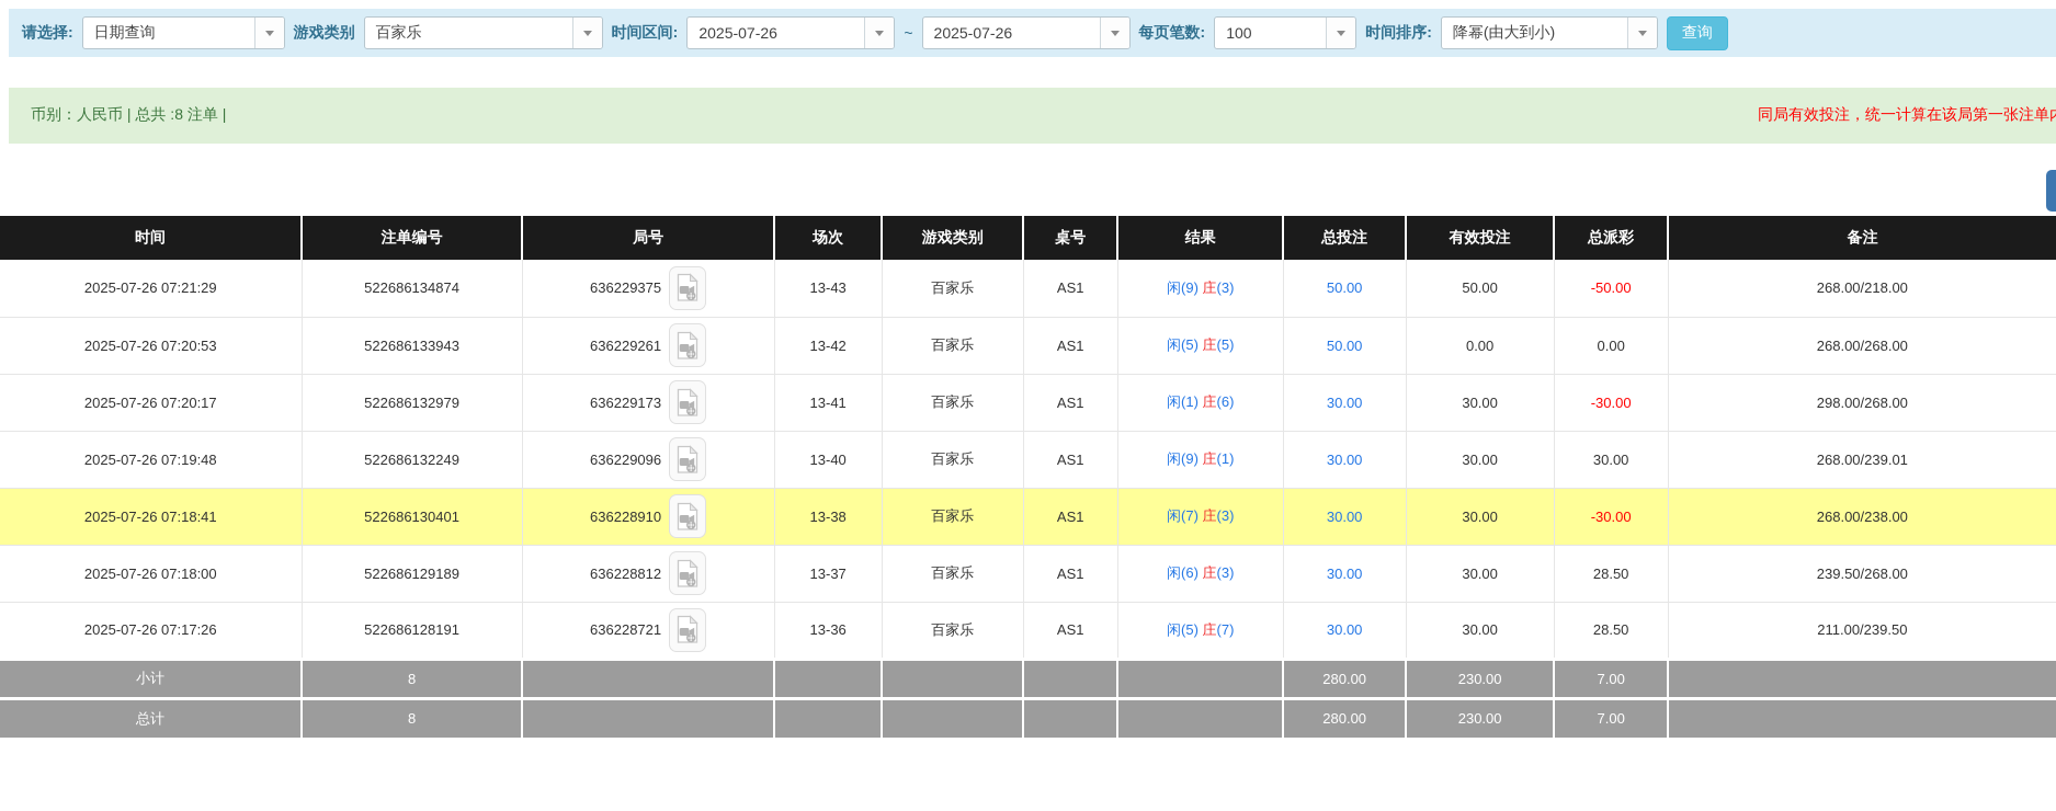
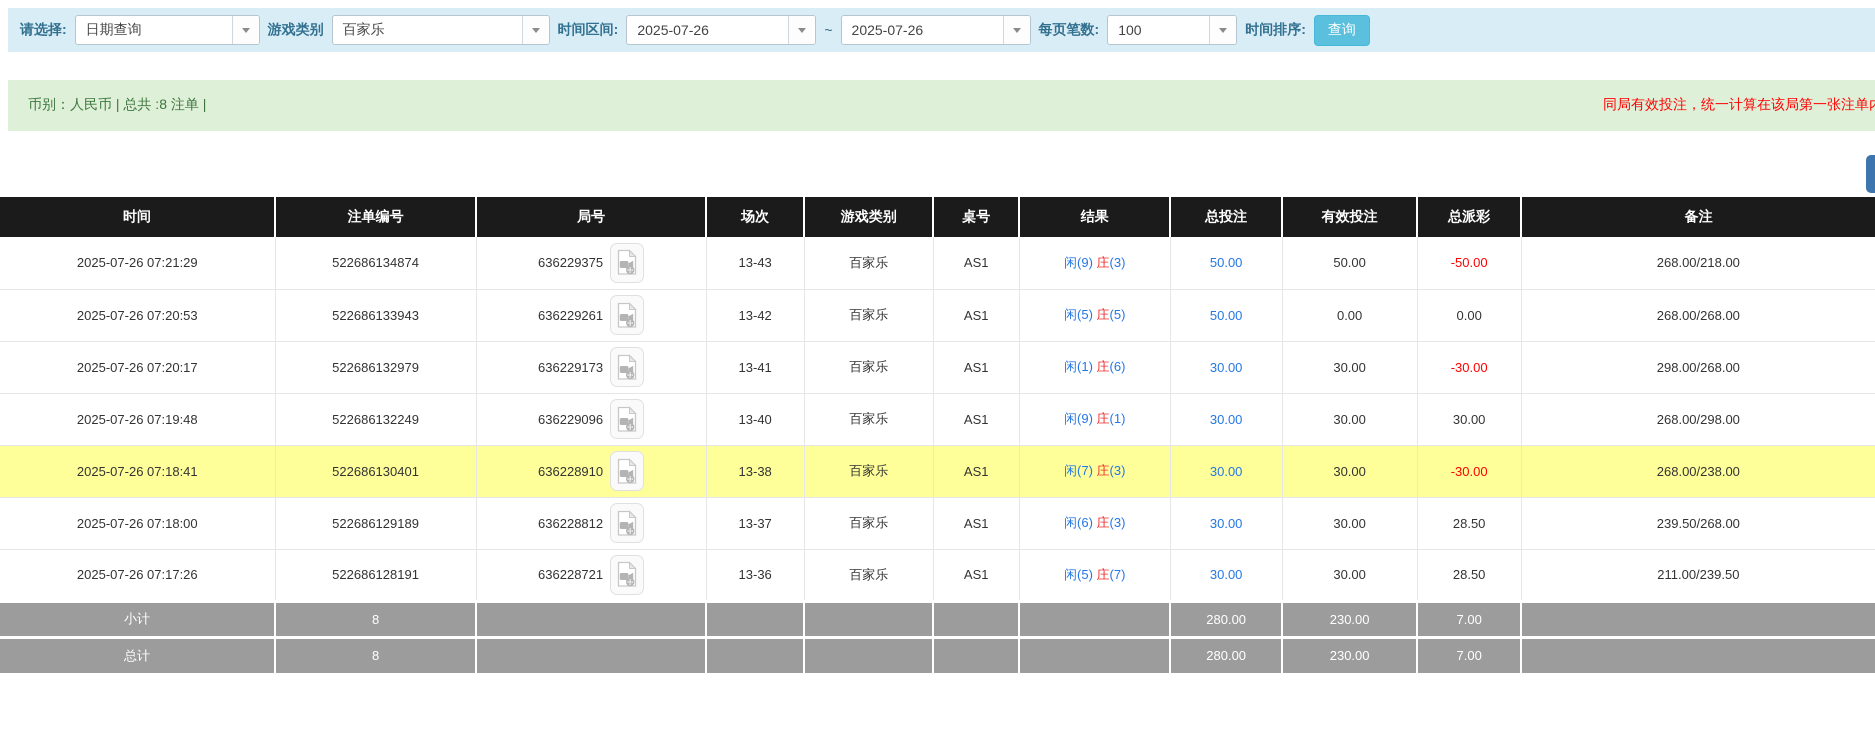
  请选择:
  日期查询
  游戏类别
  百家乐
  时间区间:
  2025-07-26
  ~
  2025-07-26
  每页笔数:
  100
  时间排序:
- 降幂(由大到小)
  查询
  币别：人民币 | 总共 :8 注单 |
  同局有效投注，统一计算在该局第一张注单
  时间	注单编号	局号	场次	游戏类别	桌号	结果	总投注	有效投注	总派彩	备注
  2025-07-26 07:21:29	522686134874	636229375	13-43	百家乐	AS1	闲(9) 庄(3)	50.00	50.00	-50.00	268.00/218.00
  2025-07-26 07:20:53	522686133943	636229261	13-42	百家乐	AS1	闲(5) 庄(5)	50.00	0.00	0.00	268.00/268.00
  2025-07-26 07:20:17	522686132979	636229173	13-41	百家乐	AS1	闲(1) 庄(6)	30.00	30.00	-30.00	298.00/268.00
- 2025-07-26 07:19:48	522686132249	636229096	13-40	百家乐	AS1	闲(9) 庄(1)	30.00	30.00	30.00	268.00/239.01
+ 2025-07-26 07:19:48	522686132249	636229096	13-40	百家乐	AS1	闲(9) 庄(1)	30.00	30.00	30.00	268.00/298.00
  2025-07-26 07:18:41	522686130401	636228910	13-38	百家乐	AS1	闲(7) 庄(3)	30.00	30.00	-30.00	268.00/238.00
  2025-07-26 07:18:00	522686129189	636228812	13-37	百家乐	AS1	闲(6) 庄(3)	30.00	30.00	28.50	239.50/268.00
  2025-07-26 07:17:26	522686128191	636228721	13-36	百家乐	AS1	闲(5) 庄(7)	30.00	30.00	28.50	211.00/239.50
  小计	8						280.00	230.00	7.00
  总计	8						280.00	230.00	7.00
